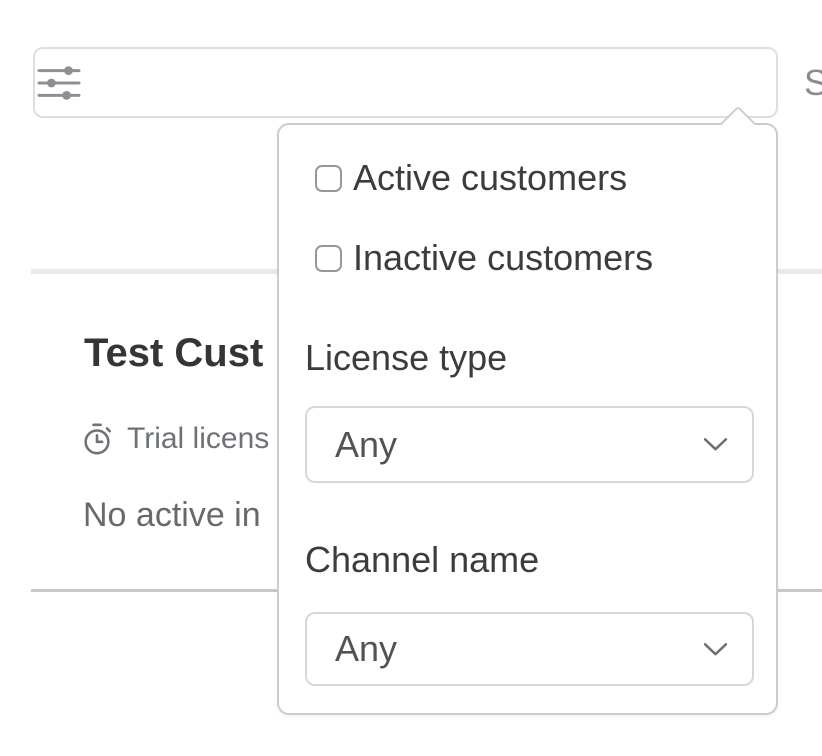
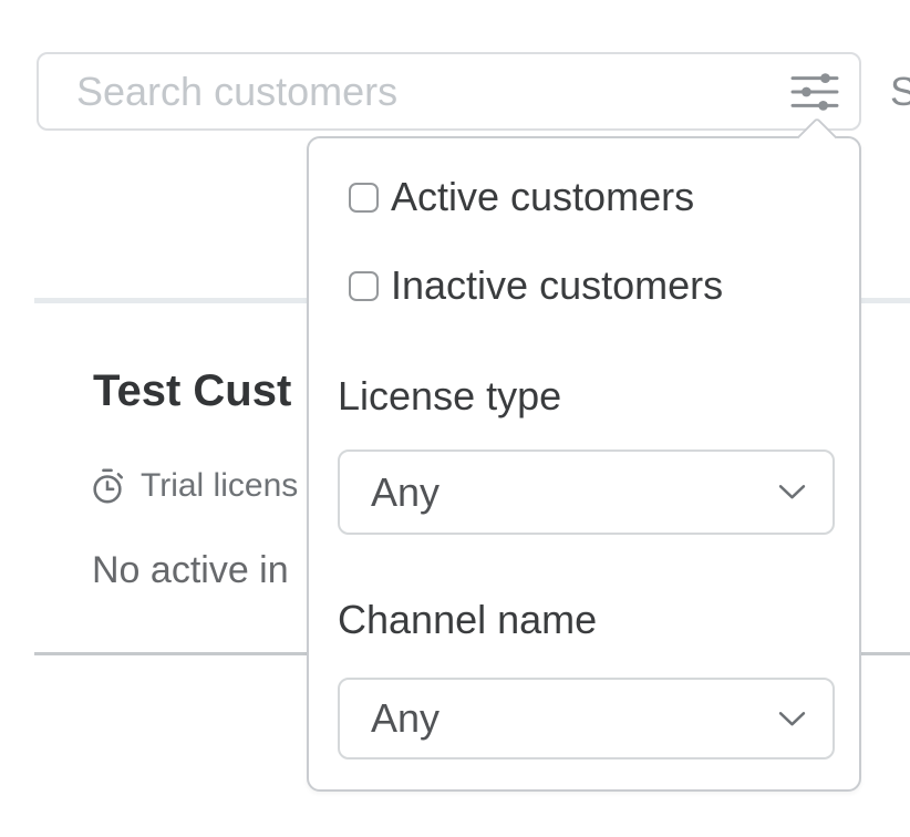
  Test Cust
  Trial licens
  No active in
+ Search customers
  S
  Active customers
  Inactive customers
  License type
  Any
  Channel name
  Any
